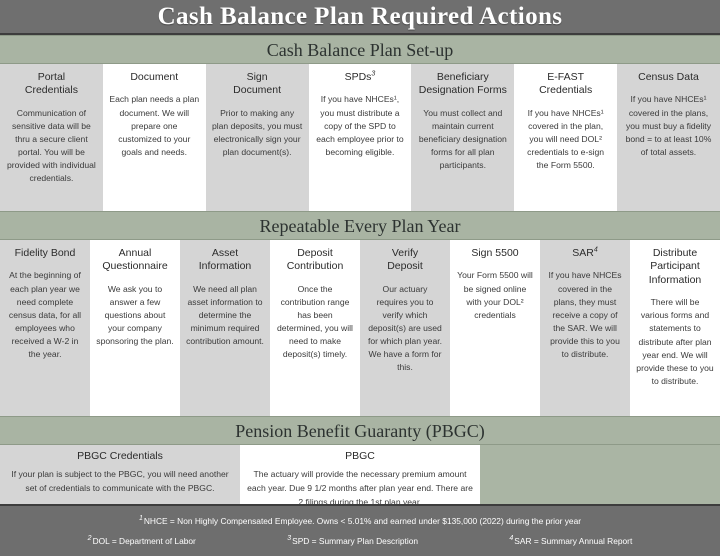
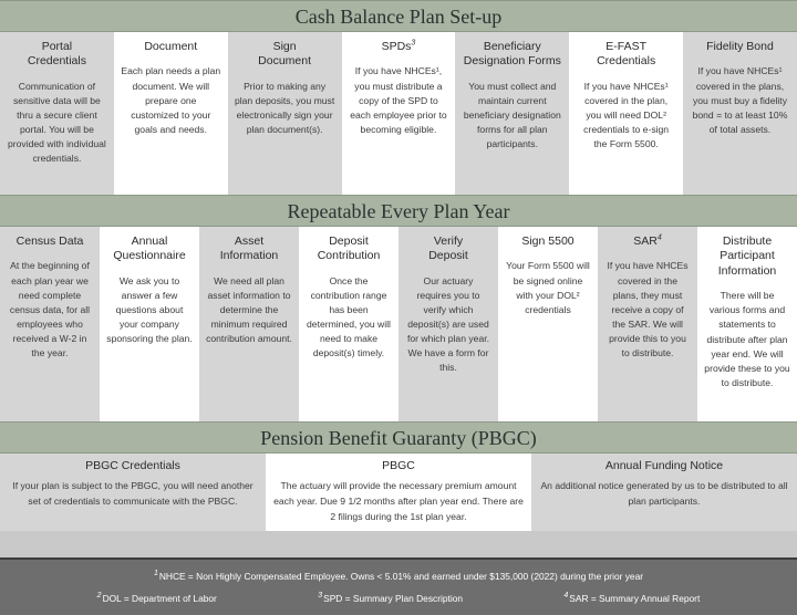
- Cash Balance Plan Required Actions
  Cash Balance Plan Set-up
  Portal
  Credentials
  Communication of sensitive data will be thru a secure client portal. You will be provided with individual credentials.
  Document
  Each plan needs a plan document. We will prepare one customized to your goals and needs.
  Sign
  Document
  Prior to making any plan deposits, you must electronically sign your plan document(s).
  SPDs
  If you have NHCEs¹, you must distribute a copy of the SPD to each employee prior to becoming eligible.
  Beneficiary
  Designation Forms
  You must collect and maintain current beneficiary designation forms for all plan participants.
  E-FAST
  Credentials
  If you have NHCEs¹ covered in the plan, you will need DOL² credentials to e-sign the Form 5500.
- Census Data
+ Fidelity Bond
  If you have NHCEs¹ covered in the plans, you must buy a fidelity bond = to at least 10% of total assets.
  Repeatable Every Plan Year
- Fidelity Bond
+ Census Data
  At the beginning of each plan year we need complete census data, for all employees who received a W-2 in the year.
  Annual
  Questionnaire
  We ask you to answer a few questions about your company sponsoring the plan.
  Asset
  Information
  We need all plan asset information to determine the minimum required contribution amount.
  Deposit
  Contribution
  Once the contribution range has been determined, you will need to make deposit(s) timely.
  Verify
  Deposit
  Our actuary requires you to verify which deposit(s) are used for which plan year. We have a form for this.
  Sign 5500
  Your Form 5500 will be signed online with your DOL² credentials
  SAR
  If you have NHCEs covered in the plans, they must receive a copy of the SAR. We will provide this to you to distribute.
  Distribute
  Participant
  Information
  There will be various forms and statements to distribute after plan year end. We will provide these to you to distribute.
  Pension Benefit Guaranty (PBGC)
  PBGC Credentials
  If your plan is subject to the PBGC, you will need another set of credentials to communicate with the PBGC.
  PBGC
  The actuary will provide the necessary premium amount each year. Due 9 1/2 months after plan year end. There are 2 filings during the 1st plan year.
+ Annual Funding Notice
+ An additional notice generated by us to be distributed to all plan participants.
  NHCE = Non Highly Compensated Employee. Owns < 5.01% and earned under $135,000 (2022) during the prior year
  DOL = Department of Labor
  SPD = Summary Plan Description
  SAR = Summary Annual Report
